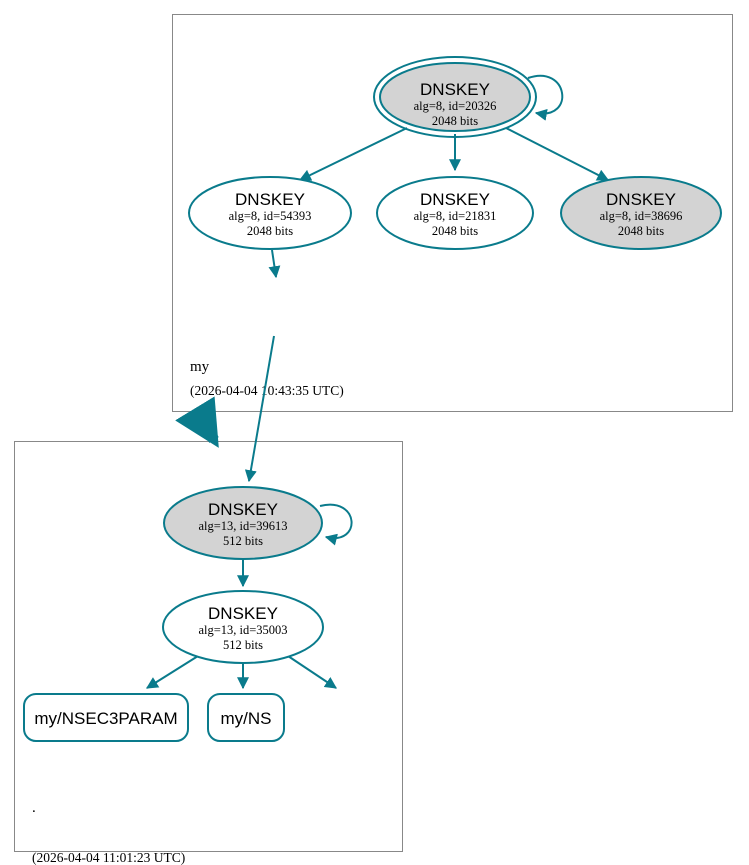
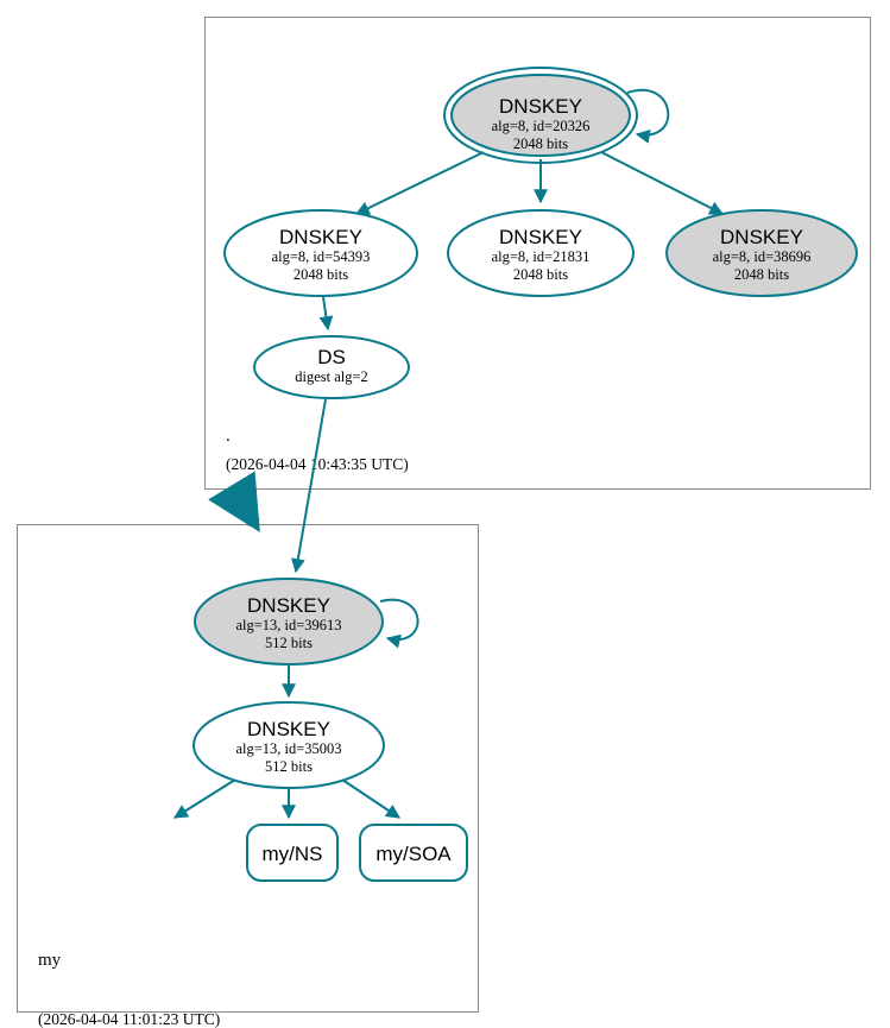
- my
+ .
  (2026-04-040:43:35 UTC)
- .
+ my
  (2026-04-04 11:01:23 UTC)
  DNSKEY
  alg=8, id=20326
  2048 bits
  DNSKEY
  alg=8, id=54393
  2048 bits
  DNSKEY
  alg=8, id=21831
  2048 bits
  DNSKEY
  alg=8, id=38696
  2048 bits
+ DS
+ digest alg=2
  DNSKEY
  alg=13, id=39613
  512 bits
  DNSKEY
  alg=13, id=35003
  512 bits
- my/NSEC3PARAM
  my/NS
+ my/SOA
